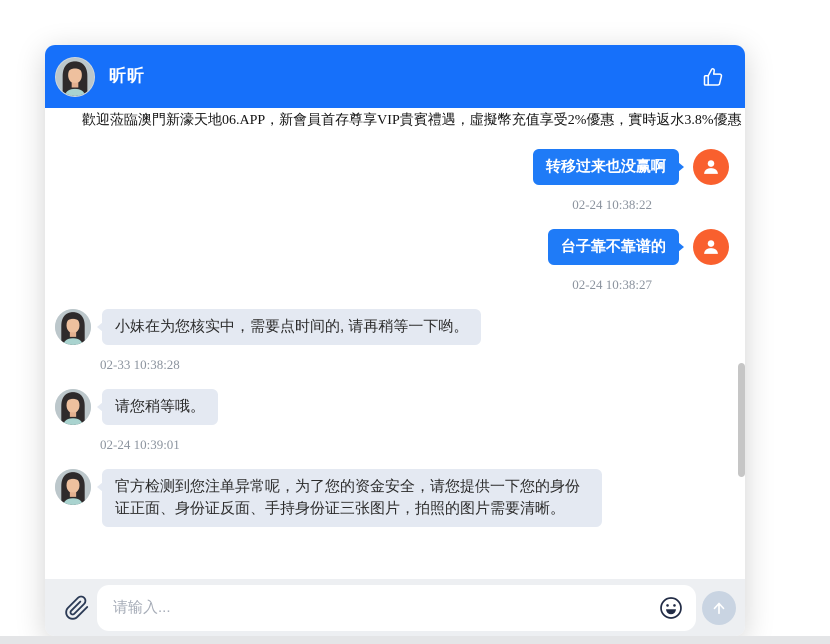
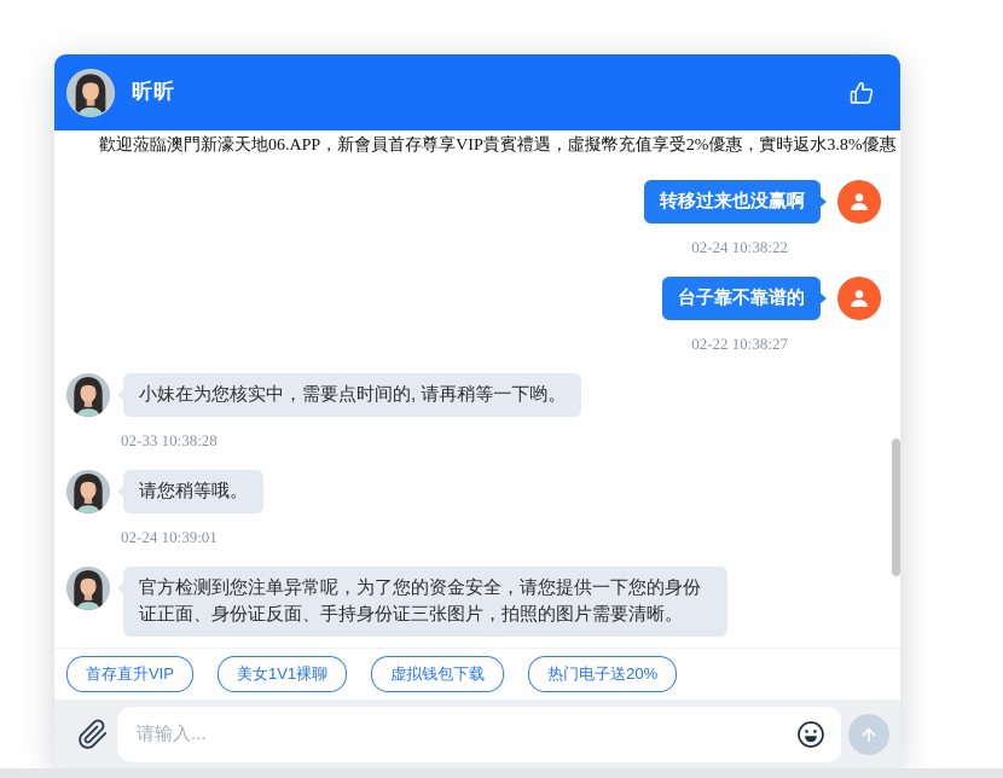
  昕昕
  歡迎蒞臨澳門新濠天地06.APP，新會員首存尊享VIP貴賓禮遇，虛擬幣充值享受2%優惠，實時返水3.8%優惠
  转移过来也没赢啊
  02-24 10:38:22
  台子靠不靠谱的
- 02-24 10:38:27
+ 02-22 10:38:27
  小妹在为您核实中，需要点时间的, 请再稍等一下哟。
  02-33 10:38:28
  请您稍等哦。
  02-24 10:39:01
  官方检测到您注单异常呢，为了您的资金安全，请您提供一下您的身份证正面、身份证反面、手持身份证三张图片，拍照的图片需要清晰。
+ 首存直升VIP
+ 美女1V1裸聊
+ 虚拟钱包下载
+ 热门电子送20%
  请输入...
